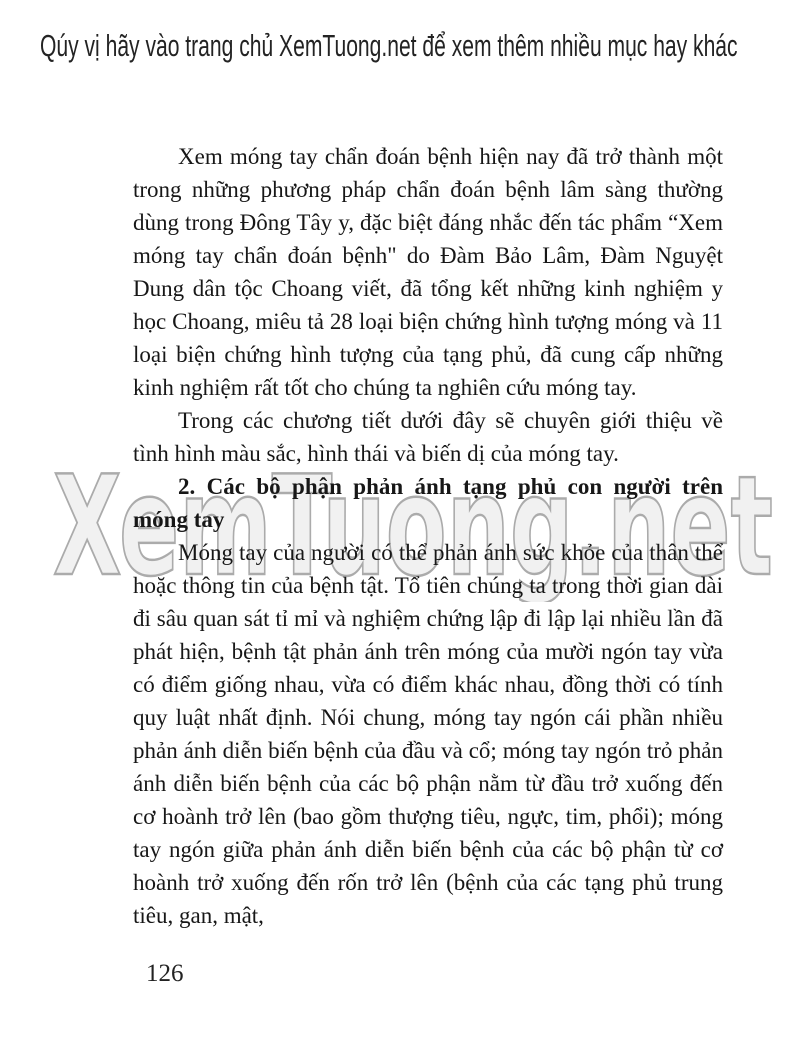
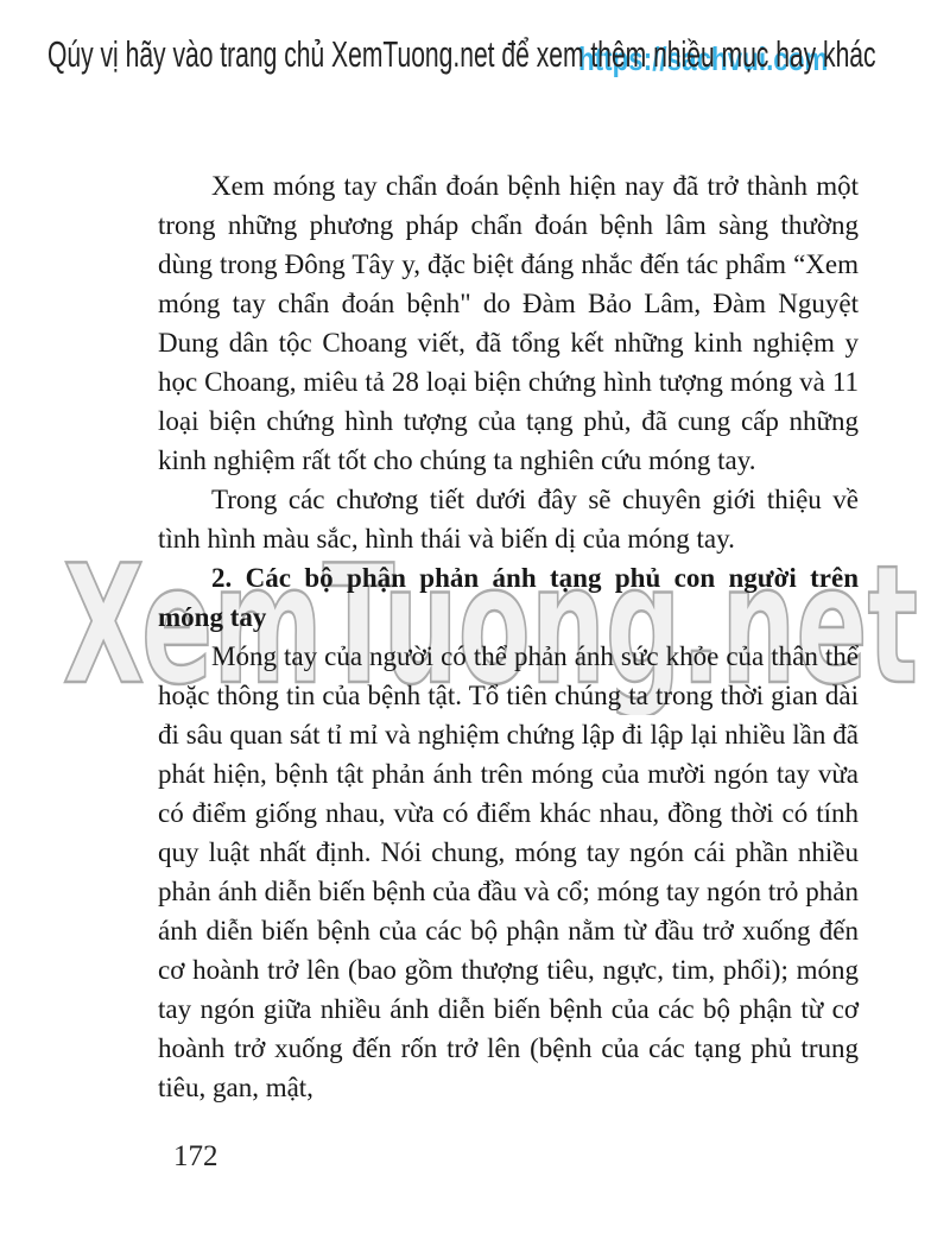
+ https://sachvui.com
  Qúy vị hãy vào trang chủ XemTuong.net để xem thêm nhiều mục hay khác
  XemTuong.net
  Xem móng tay chẩn đoán bệnh hiện nay đã trở thành một trong những phương pháp chẩn đoán bệnh lâm sàng thường dùng trong Đông Tây y, đặc biệt đáng nhắc đến tác phẩm “Xem móng tay chẩn đoán bệnh" do Đàm Bảo Lâm, Đàm Nguyệt Dung dân tộc Choang viết, đã tổng kết những kinh nghiệm y học Choang, miêu tả 28 loại biện chứng hình tượng móng và 11 loại biện chứng hình tượng của tạng phủ, đã cung cấp những kinh nghiệm rất tốt cho chúng ta nghiên cứu móng tay.
  Trong các chương tiết dưới đây sẽ chuyên giới thiệu về tình hình màu sắc, hình thái và biến dị của móng tay.
  2. Các bộ phận phản ánh tạng phủ con người trên móng tay
- Móng tay của người có thể phản ánh sức khỏe của thân thể hoặc thông tin của bệnh tật. Tổ tiên chúng ta trong thời gian dài đi sâu quan sát tỉ mỉ và nghiệm chứng lập đi lập lại nhiều lần đã phát hiện, bệnh tật phản ánh trên móng của mười ngón tay vừa có điểm giống nhau, vừa có điểm khác nhau, đồng thời có tính quy luật nhất định. Nói chung, móng tay ngón cái phần nhiều phản ánh diễn biến bệnh của đầu và cổ; móng tay ngón trỏ phản ánh diễn biến bệnh của các bộ phận nằm từ đầu trở xuống đến cơ hoành trở lên (bao gồm thượng tiêu, ngực, tim, phổi); móng tay ngón giữa phản ánh diễn biến bệnh của các bộ phận từ cơ hoành trở xuống đến rốn trở lên (bệnh của các tạng phủ trung tiêu, gan, mật,
+ Móng tay của người có thể phản ánh sức khỏe của thân thể hoặc thông tin của bệnh tật. Tổ tiên chúng ta trong thời gian dài đi sâu quan sát tỉ mỉ và nghiệm chứng lập đi lập lại nhiều lần đã phát hiện, bệnh tật phản ánh trên móng của mười ngón tay vừa có điểm giống nhau, vừa có điểm khác nhau, đồng thời có tính quy luật nhất định. Nói chung, móng tay ngón cái phần nhiều phản ánh diễn biến bệnh của đầu và cổ; móng tay ngón trỏ phản ánh diễn biến bệnh của các bộ phận nằm từ đầu trở xuống đến cơ hoành trở lên (bao gồm thượng tiêu, ngực, tim, phổi); móng tay ngón giữa nhiều ánh diễn biến bệnh của các bộ phận từ cơ hoành trở xuống đến rốn trở lên (bệnh của các tạng phủ trung tiêu, gan, mật,
- 126
+ 172
